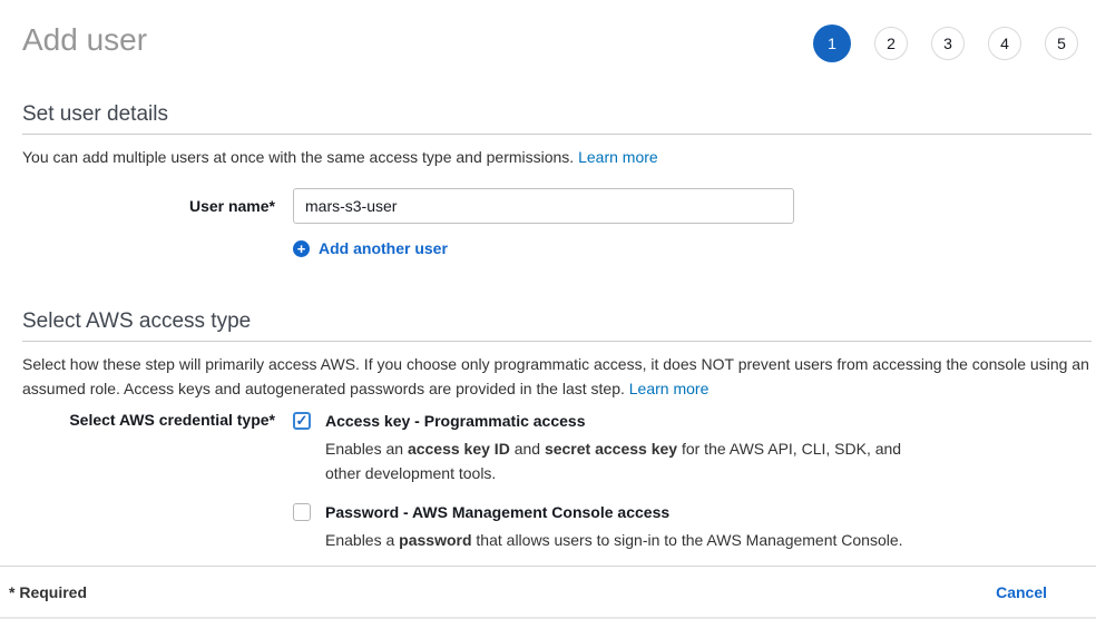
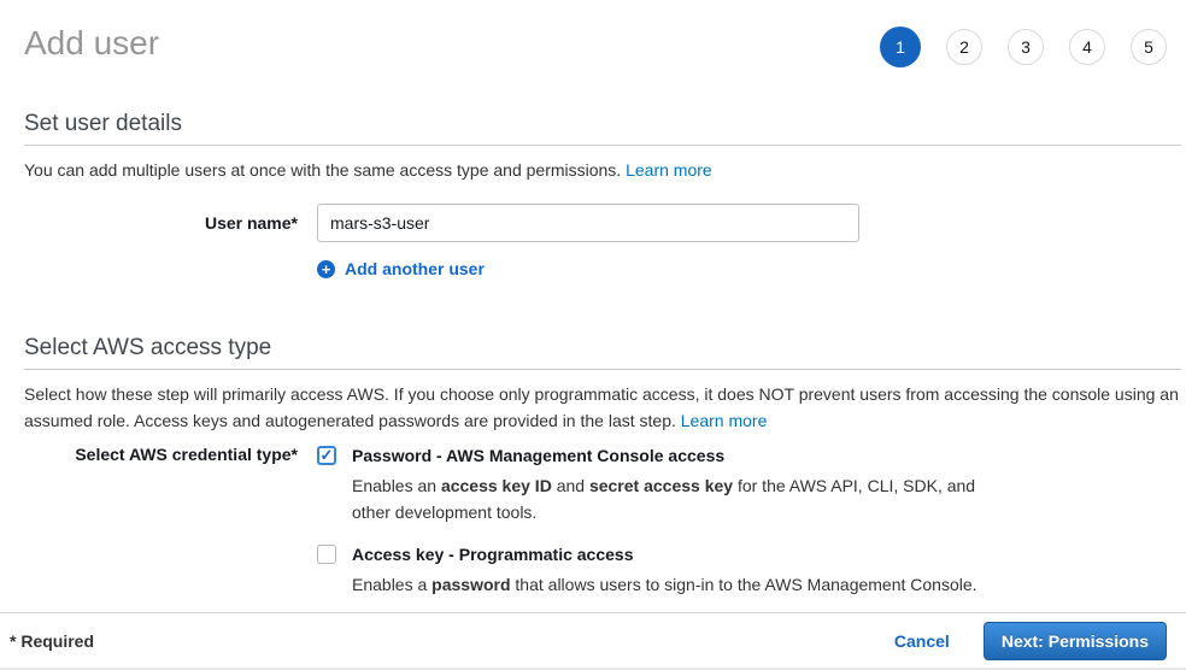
  Add user
  1
  2
  3
  4
  5
  Set user details
  You can add multiple users at once with the same access type and permissions. Learn more
  User name*
  mars-s3-user
  +
  Add another user
  Select AWS access type
  Select how these step will primarily access AWS. If you choose only programmatic access, it does NOT prevent users from accessing the console using an assumed role. Access keys and autogenerated passwords are provided in the last step. Learn more
  Select AWS credential type*
  ✓
- Access key - Programmatic access
+ Password - AWS Management Console access
  Enables an access key ID and secret access key for the AWS API, CLI, SDK, and other development tools.
- Password - AWS Management Console access
+ Access key - Programmatic access
  Enables a password that allows users to sign-in to the AWS Management Console.
  * Required
  Cancel
+ Next: Permissions
